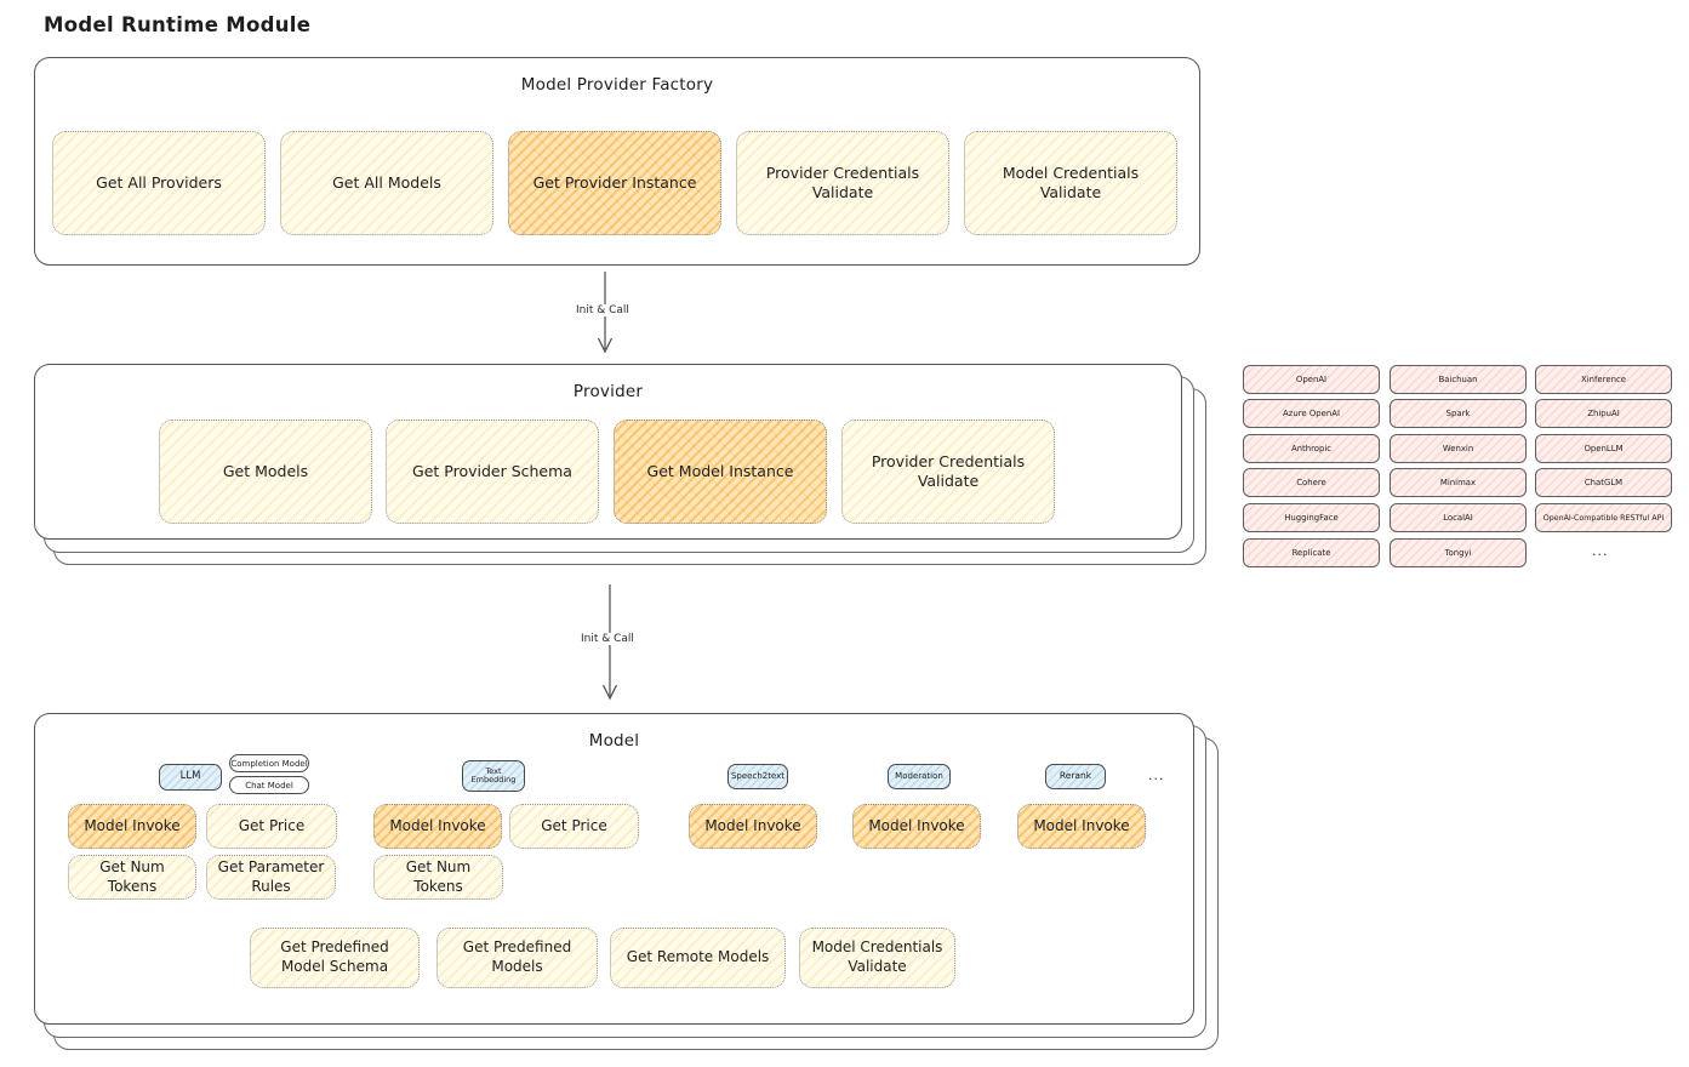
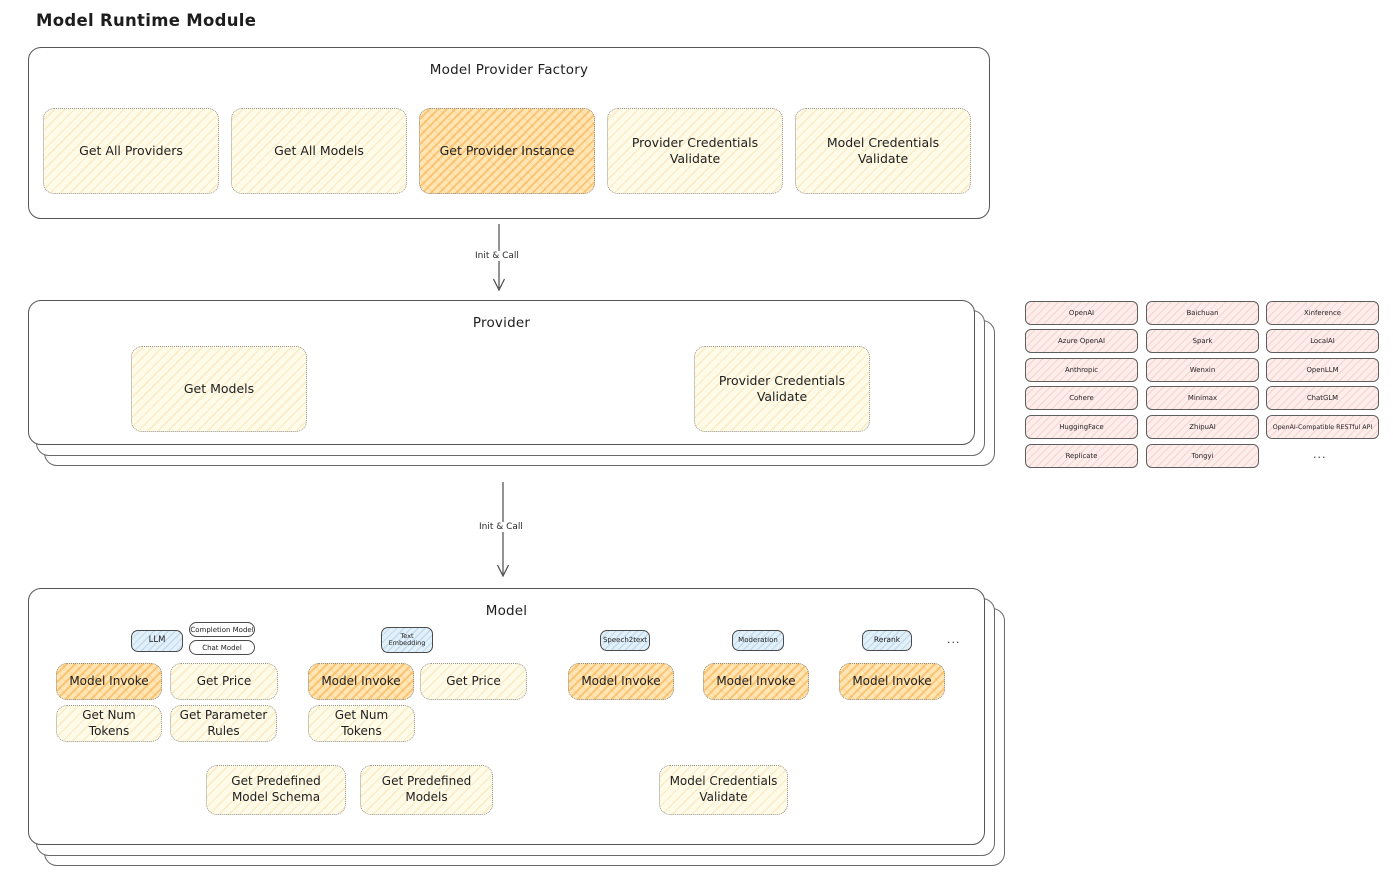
  Model Runtime Module
  Model Provider Factory
  Get All Providers
  Get All Models
  Get Provider Instance
  Provider Credentials Validate
  Model Credentials Validate
  Init & Call
  Provider
  Get Models
- Get Provider Schema
- Get Model Instance
  Provider Credentials Validate
  OpenAI
  Azure OpenAI
  Anthropic
  Cohere
  HuggingFace
  Replicate
  Baichuan
  Spark
  Wenxin
  Minimax
- LocalAI
+ ZhipuAI
  Tongyi
  Xinference
- ZhipuAI
+ LocalAI
  OpenLLM
  ChatGLM
  ...
  Init & Call
  Model
  LLM
  Completion Model
  Chat Model
  Text Embedding
  Speech2text
  Moderation
  Rerank
  ...
  Model Invoke
  Get Price
  Model Invoke
  Get Price
  Model Invoke
  Model Invoke
  Model Invoke
  Get Num Tokens
  Get Parameter Rules
  Get Num Tokens
  Get Predefined Model Schema
  Get Predefined Models
- Get Remote Models
  Model Credentials Validate
